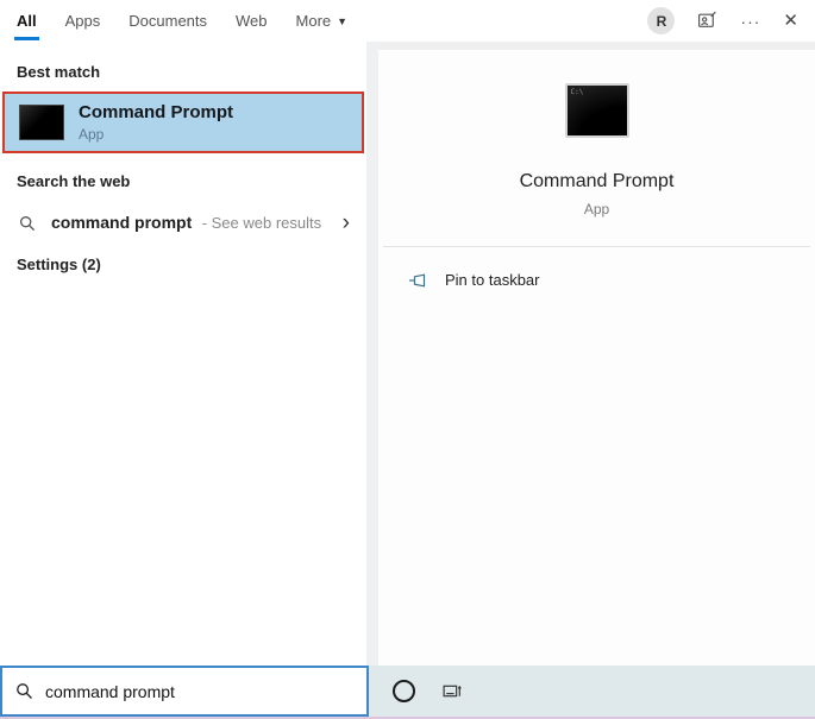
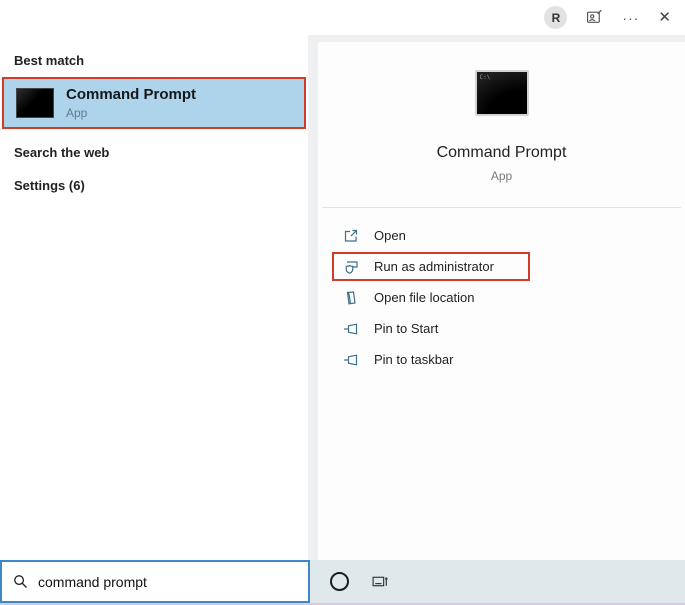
- All
- Apps
- Documents
- Web
- More
- ▼
  R
  ···
  ✕
  Best match
  Command Prompt
  App
  Search the web
- command prompt - See web results
- ›
- Settings (2)
+ Settings (6)
  Command Prompt
  App
+ Open
+ Run as administrator
+ Open file location
+ Pin to Start
  Pin to taskbar
  command prompt
